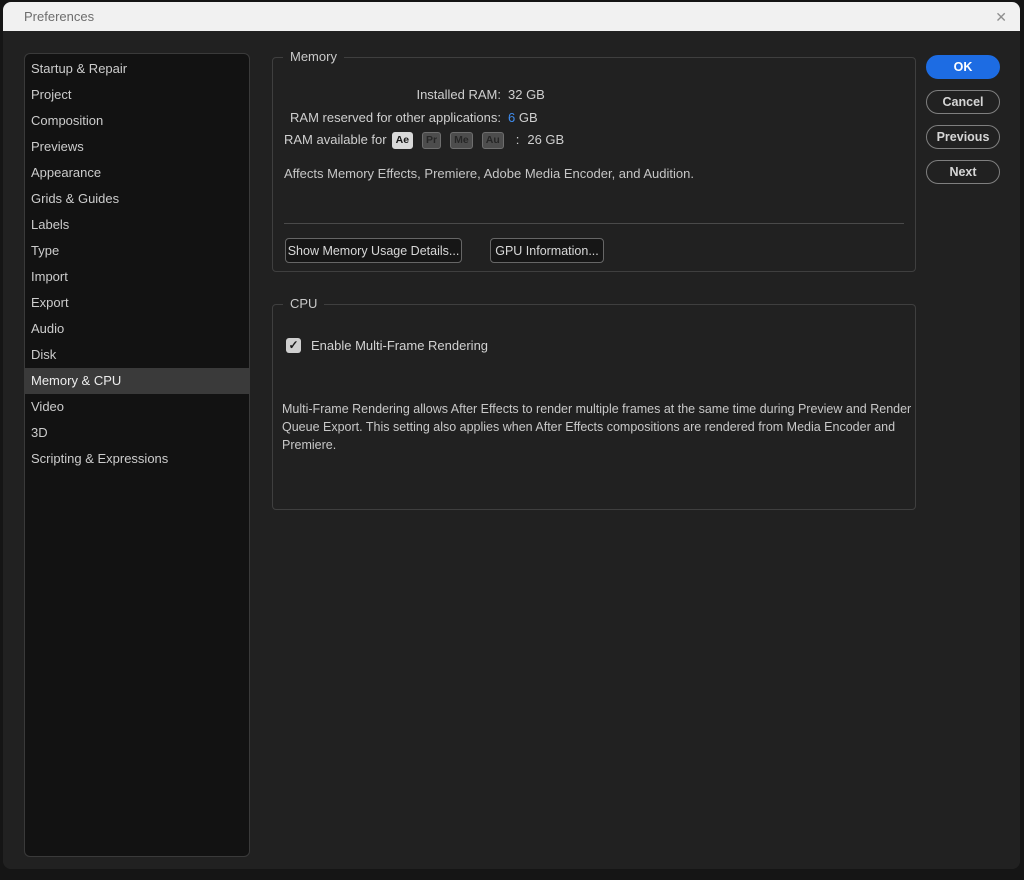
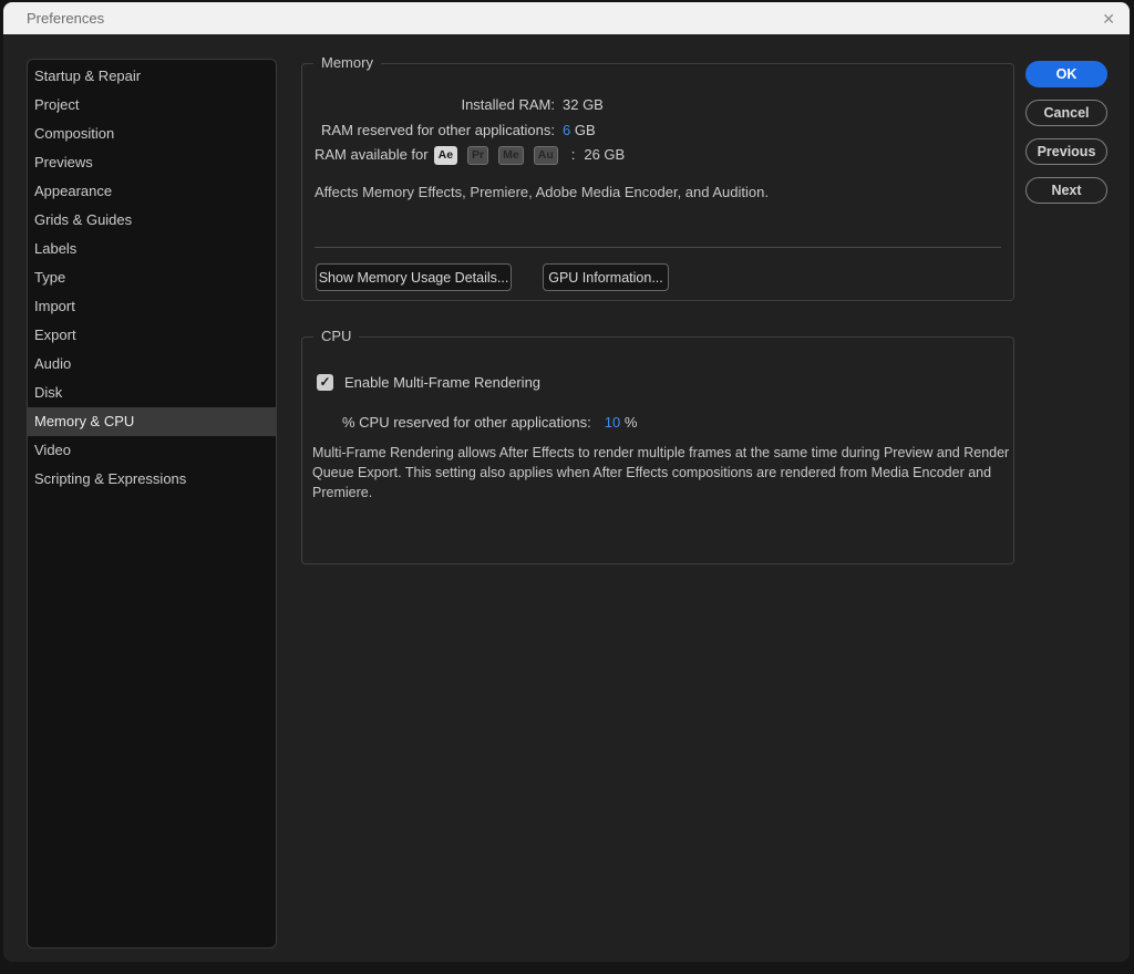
  Preferences
  ✕
  Startup & Repair
  Project
  Composition
  Previews
  Appearance
  Grids & Guides
  Labels
  Type
  Import
  Export
  Audio
  Disk
  Memory & CPU
  Video
- 3D
  Scripting & Expressions
  Memory
  Installed RAM: 32 GB
  RAM reserved for other applications: 6 GB
  RAM available for
  Ae
  Pr
  Me
  Au
  :
  26 GB
  Affects Memory Effects, Premiere, Adobe Media Encoder, and Audition.
  Show Memory Usage Details...
  GPU Information...
  CPU
  ✓
  Enable Multi-Frame Rendering
+ % CPU reserved for other applications: 10 %
  Multi-Frame Rendering allows After Effects to render multiple frames at the same time during Preview and Render Queue Export. This setting also applies when After Effects compositions are rendered from Media Encoder and Premiere.
  OK
  Cancel
  Previous
  Next
